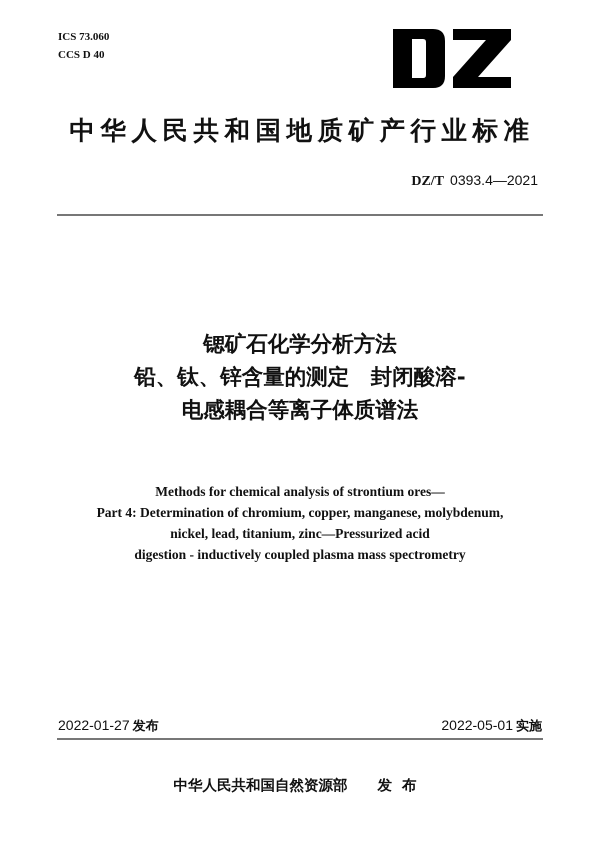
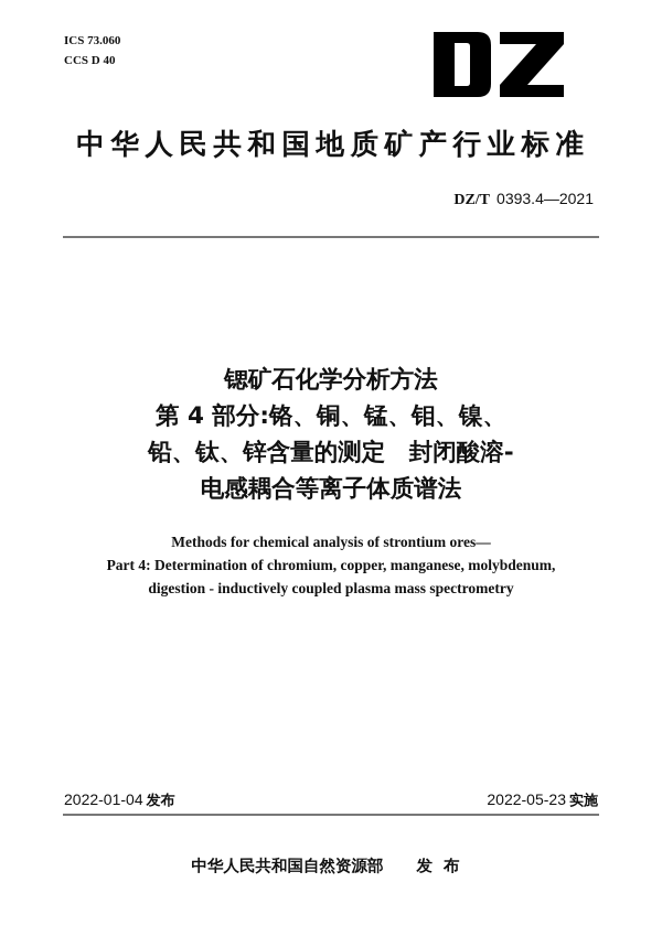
  ICS 73.060
  CCS D 40
  中华人民共和国地质矿产行业标准
  DZ/T 0393.4—2021
  锶矿石化学分析方法
+ 第 4 部分:铬、铜、锰、钼、镍、
  铅、钛、锌含量的测定 封闭酸溶-
  电感耦合等离子体质谱法
  Methods for chemical analysis of strontium ores—
  Part 4: Determination of chromium, copper, manganese, molybdenum,
- nickel, lead, titanium, zinc—Pressurized acid
  digestion - inductively coupled plasma mass spectrometry
- 2022-01-27 发布
+ 2022-01-04 发布
- 2022-05-01 实施
+ 2022-05-23 实施
  中华人民共和国自然资源部 发布
